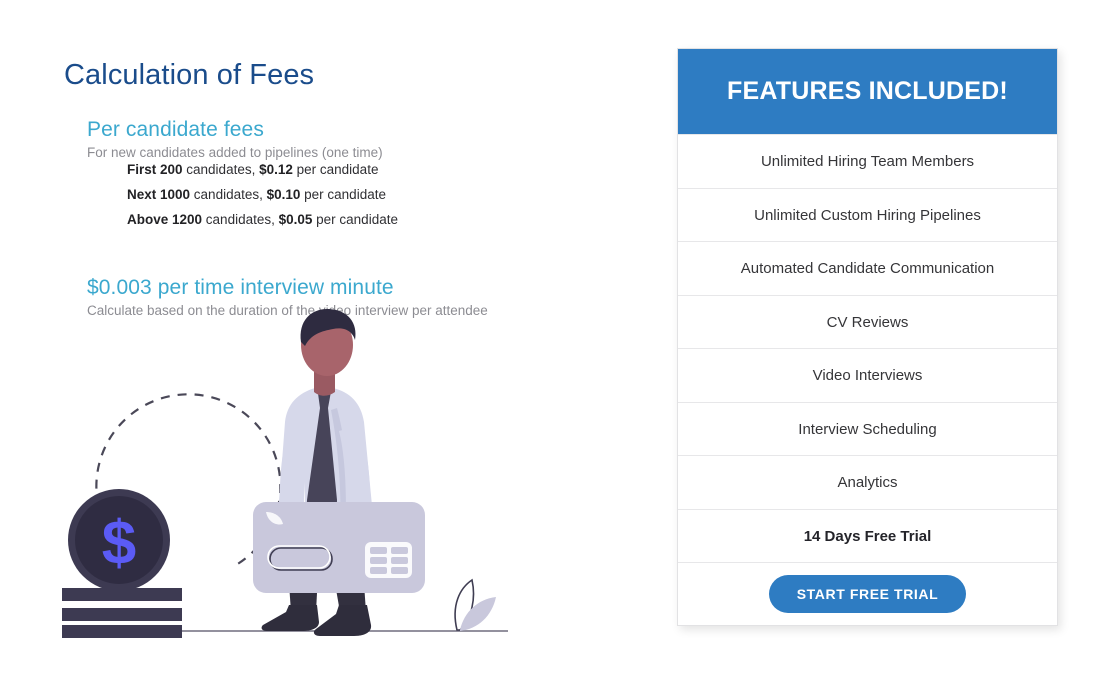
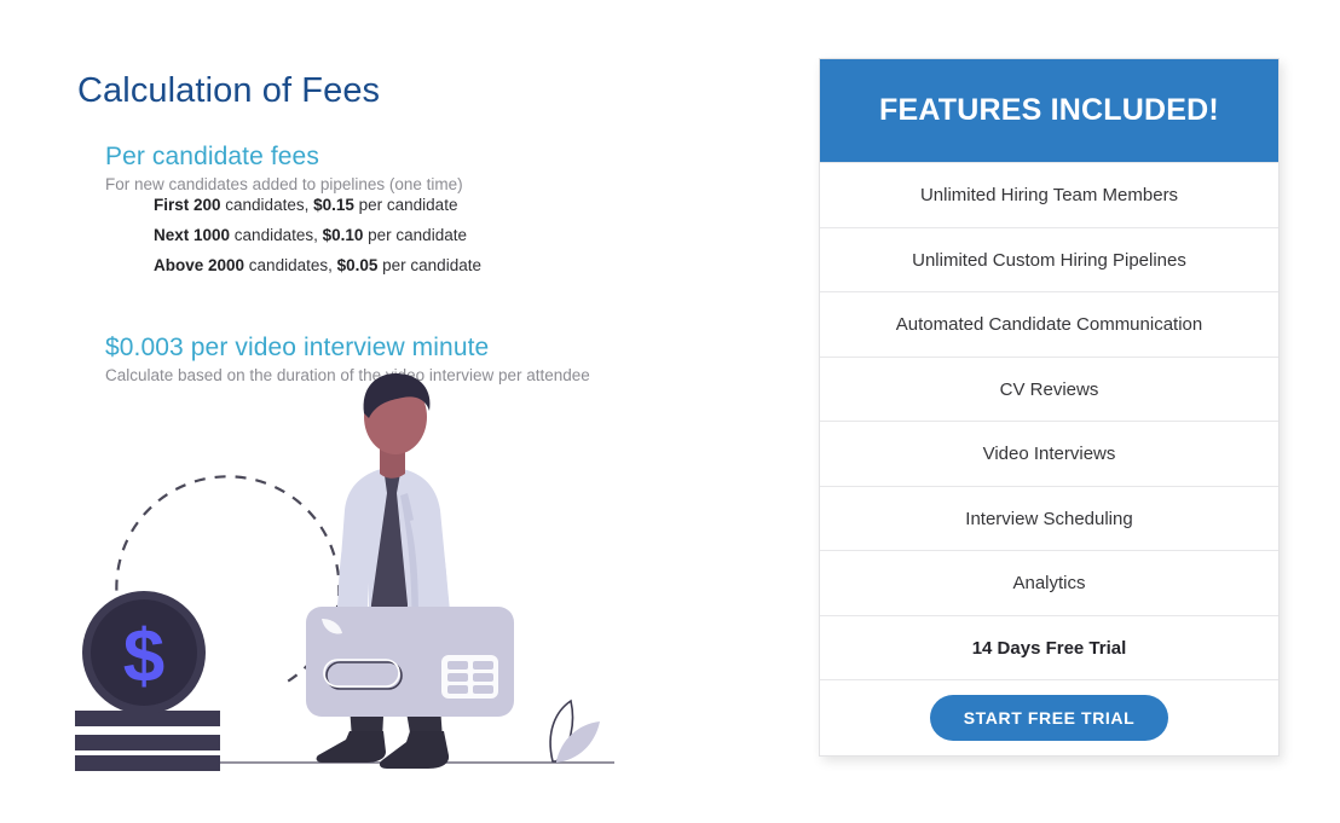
  Calculation of Fees
  Per candidate fees
  For new candidates added to pipelines (one time)
- First 200 candidates, $0.12 per candidate
+ First 200 candidates, $0.15 per candidate
  Next 1000 candidates, $0.10 per candidate
- Above 1200 candidates, $0.05 per candidate
+ Above 2000 candidates, $0.05 per candidate
- $0.003 per time interview minute
+ $0.003 per video interview minute
  Calculate based on the duration of theeo interview per attendee
  $
  FEATURES INCLUDED!
  Unlimited Hiring Team Members
  Unlimited Custom Hiring Pipelines
  Automated Candidate Communication
  CV Reviews
  Video Interviews
  Interview Scheduling
  Analytics
  14 Days Free Trial
  START FREE TRIAL
